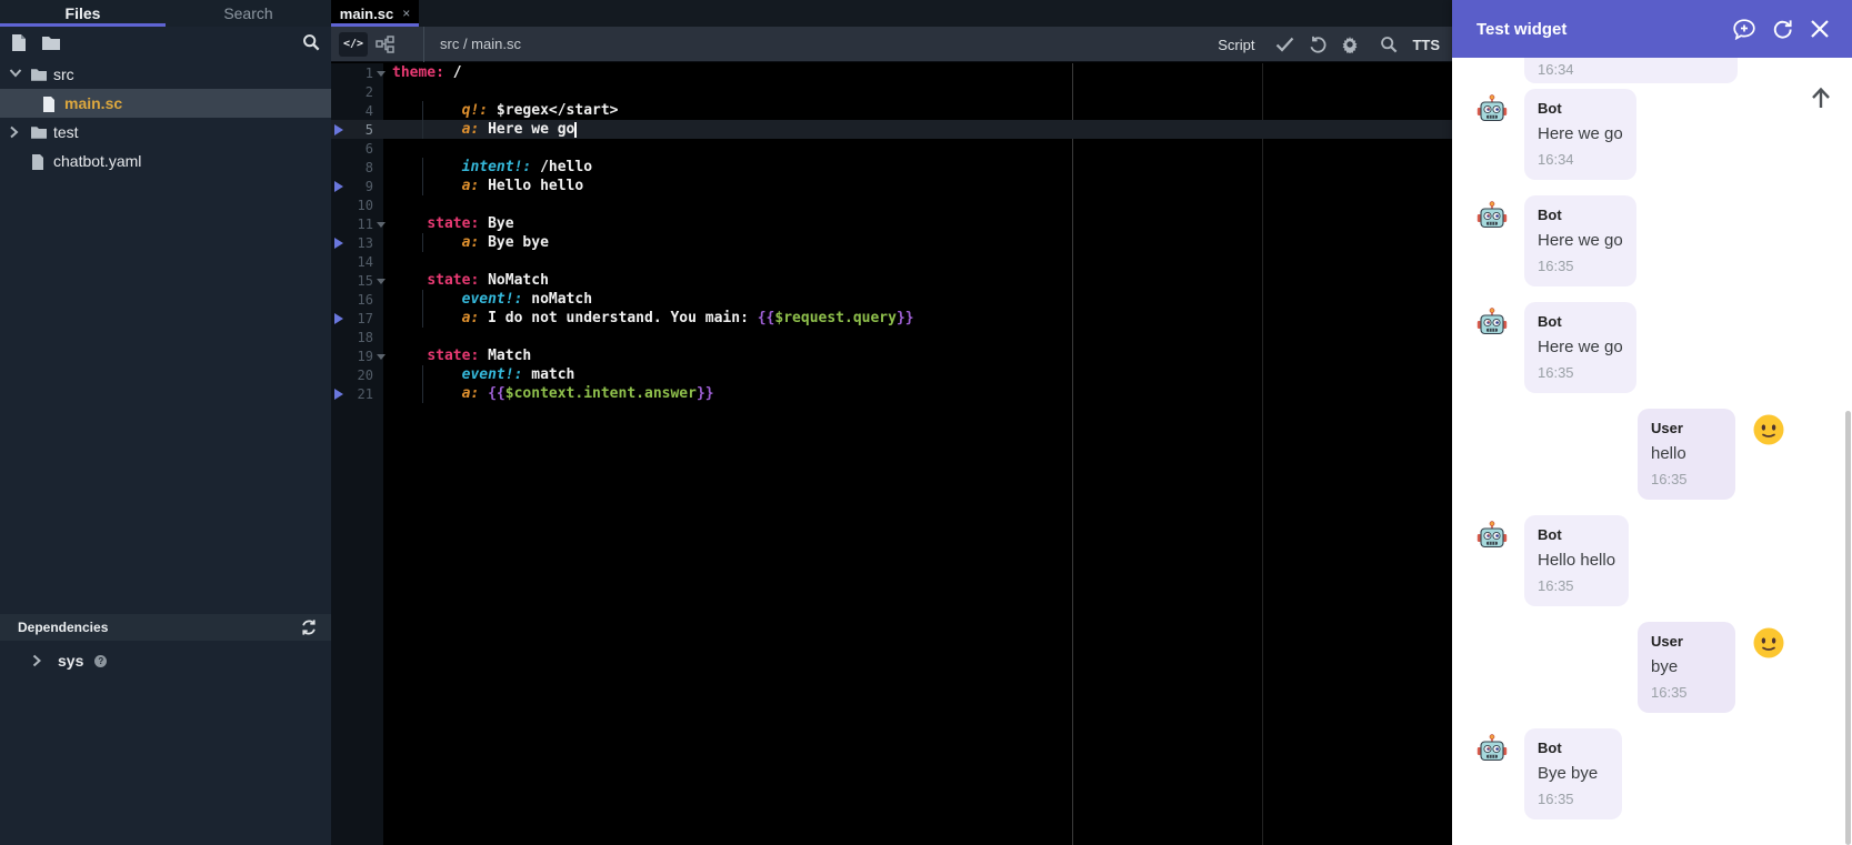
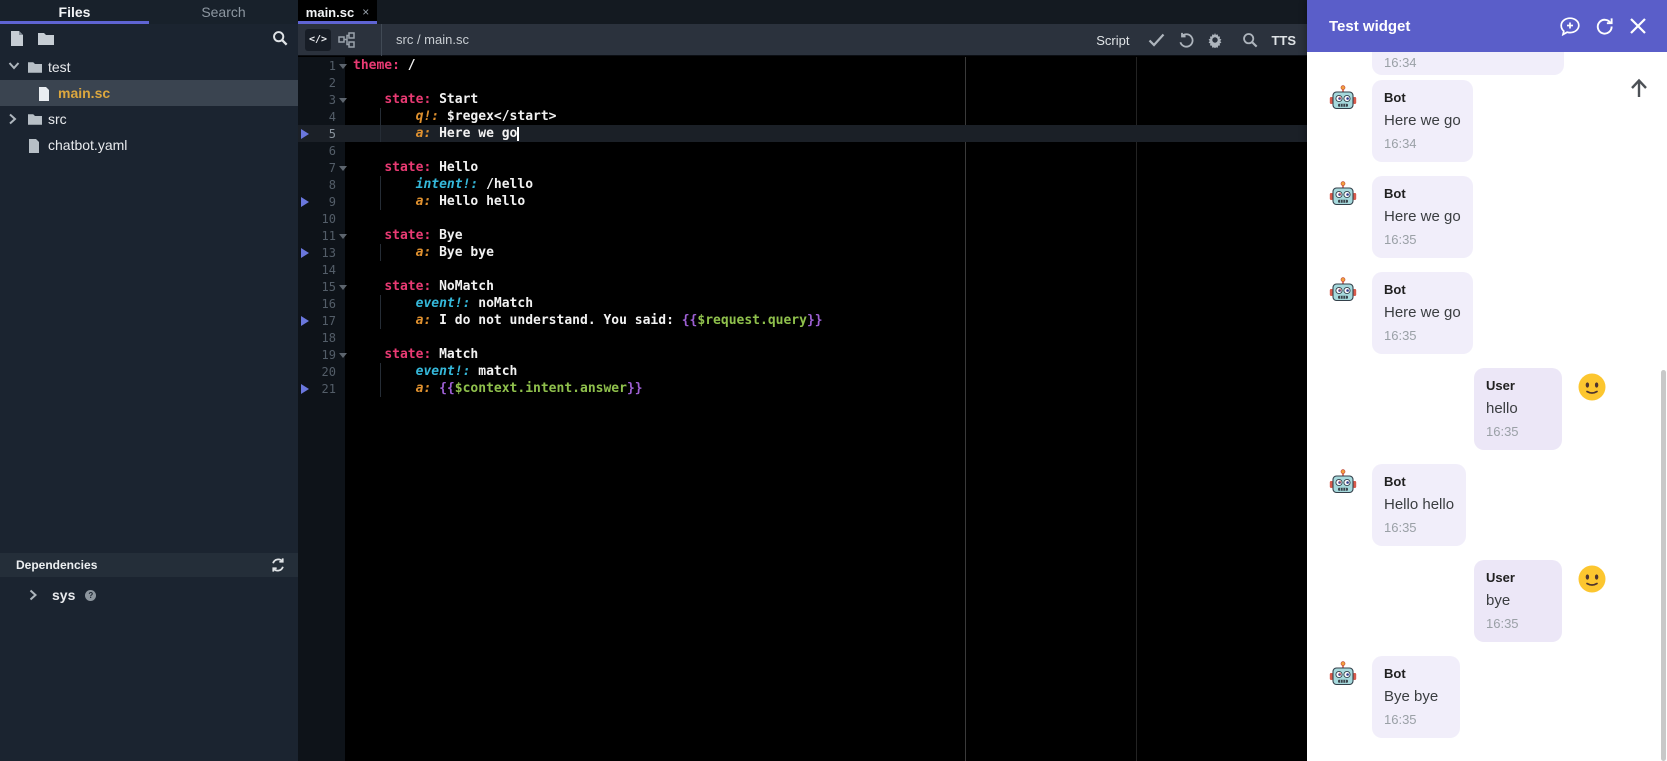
  Files
  Search
- src
+ test
  main.sc
- test
+ src
  chatbot.yaml
  Dependencies
  sys
  ?
  main.sc
  ×
  </>
  src / main.sc
  Script
  TTS
  1
  theme: /
  2
+ 3
+ state: Start
  4
  q!: $regex</start>
  5
  a: Here we go
  6
+ 7
+ state: Hello
  8
  intent!: /hello
  9
  a: Hello hello
  10
  11
  state: Bye
  13
  a: Bye bye
  14
  15
  state: NoMatch
  16
  event!: noMatch
  17
- a: I do not understand. You main: {{$request.query}}
+ a: I do not understand. You said: {{$request.query}}
  18
  19
  state: Match
  20
  event!: match
  21
  a: {{$context.intent.answer}}
  Test widget
  16:34
  Bot
  Here we go
  16:34
  Bot
  Here we go
  16:35
  Bot
  Here we go
  16:35
  User
  hello
  16:35
  Bot
  Hello hello
  16:35
  User
  bye
  16:35
  Bot
  Bye bye
  16:35
